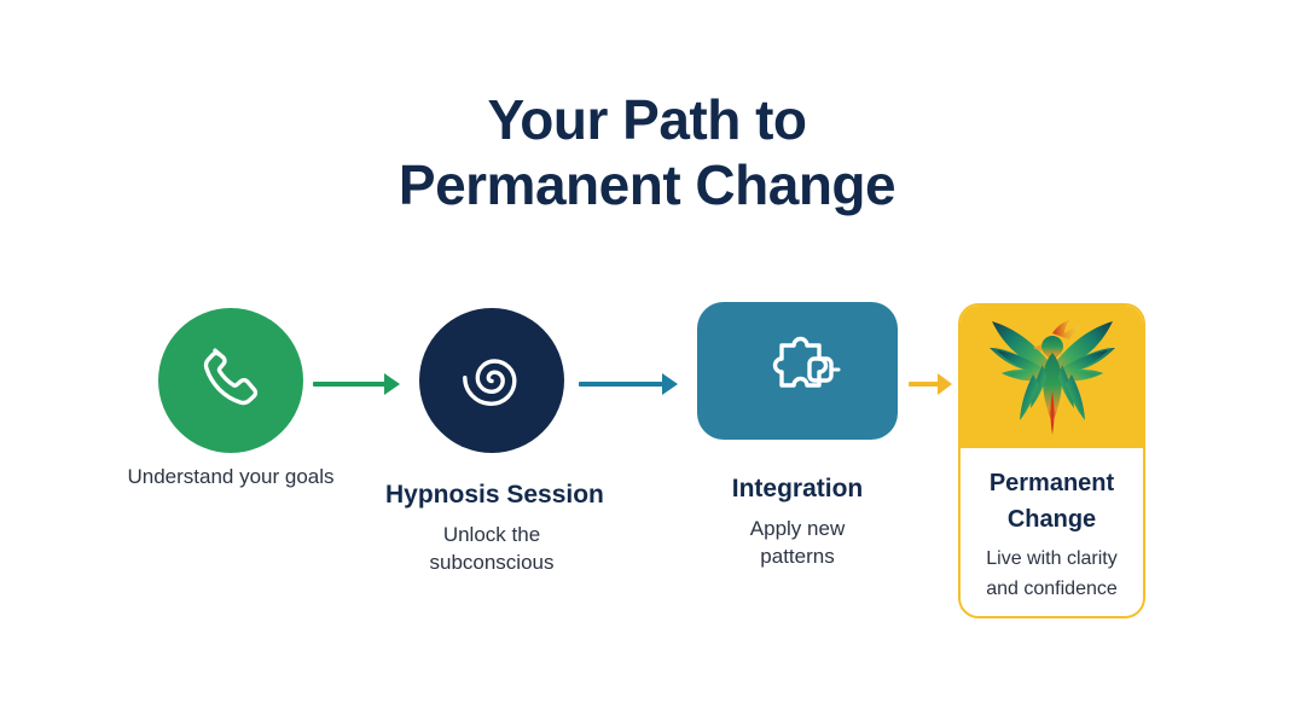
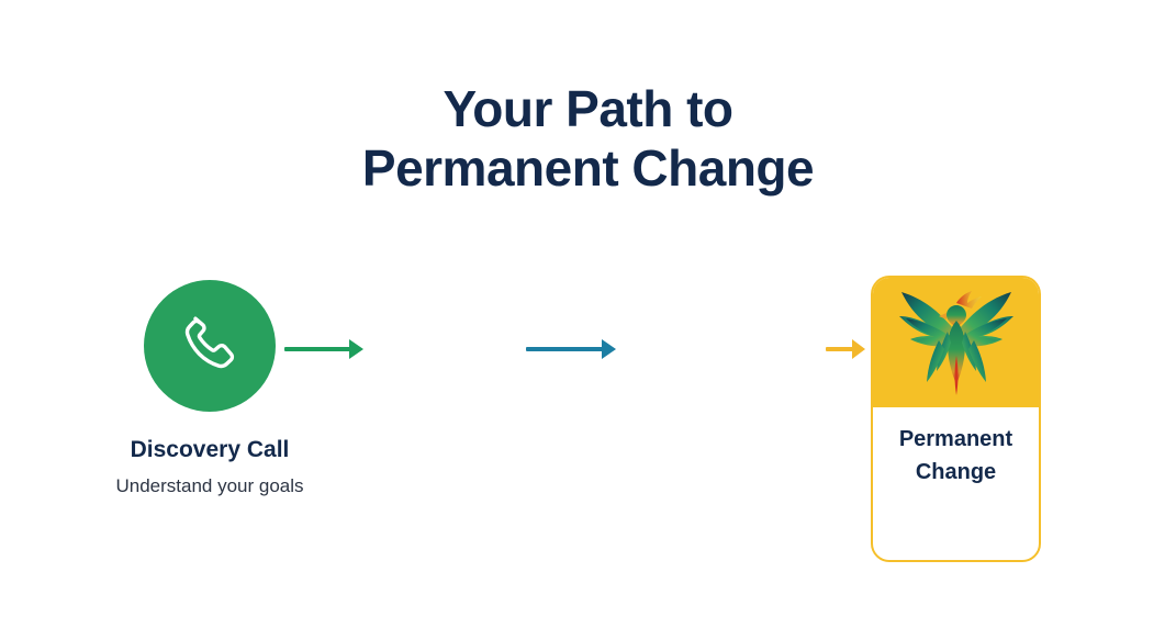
  Your Path to
  Permanent Change
+ Discovery Call
  Understand your goals
- Hypnosis Session
- Unlock the subconscious
- Integration
- Apply new patterns
  Permanent Change
- Live with clarity and confidence
